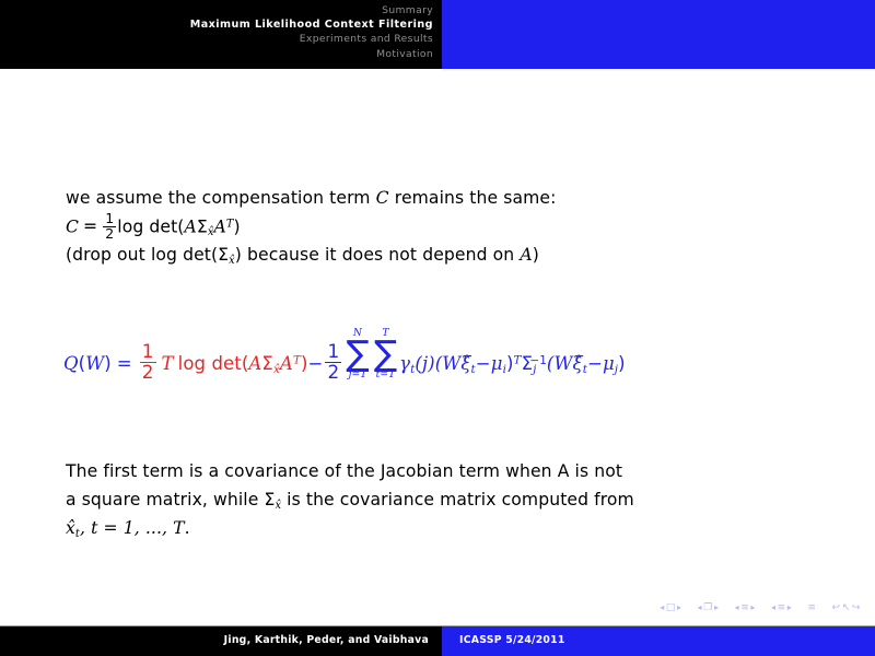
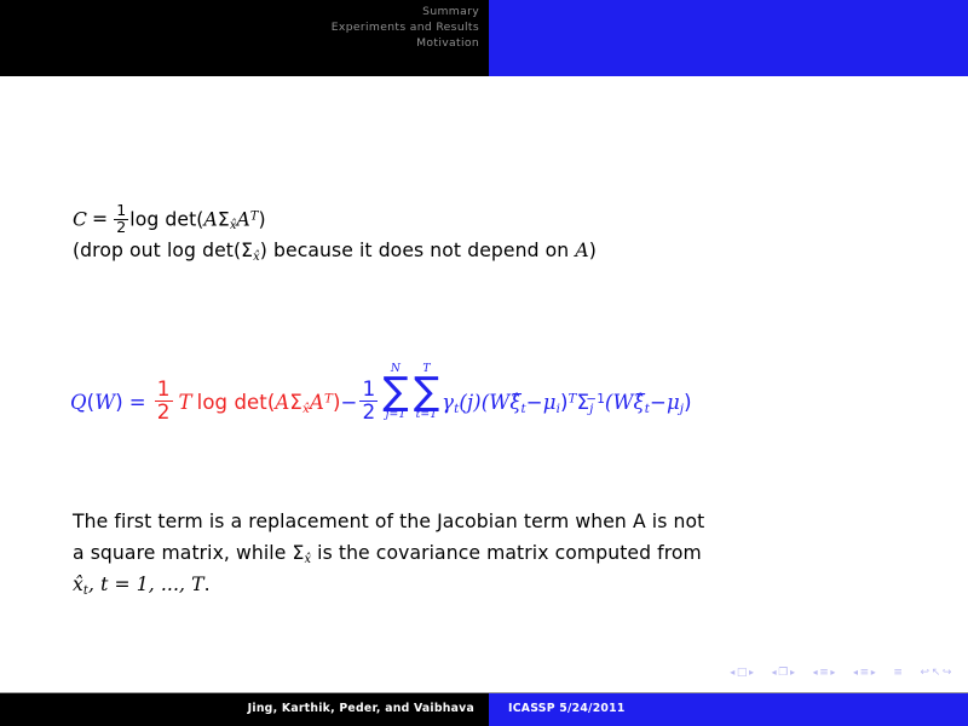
  Summary
- Maximum Likelihood Context Filtering
  Experiments and Results
  Motivation
- we assume the compensation term C remains the same:
  C =
  1
  2
  log det(AΣx̂AT)
  (drop out log det(Σx̂) because it does not depend on A)
  Q(W) =
  1
  2
  T log det(AΣx̂AT)−
  1
  2
  N
  ∑
  j=1
  T
  ∑
  t=1
  γt(j)(Wξ̂t−μi)TΣj−1(Wξ̂t−μj)
- The first term is a covariance of the Jacobian term when A is not
+ The first term is a replacement of the Jacobian term when A is not
  a square matrix, while Σx̂ is the covariance matrix computed from
  x̂t, t = 1, ..., T.
  ◂□▸ ◂❐▸ ◂≡▸ ◂≡▸ ≡ ↩↖↪
  Jing, Karthik, Peder, and Vaibhava
  ICASSP 5/24/2011
